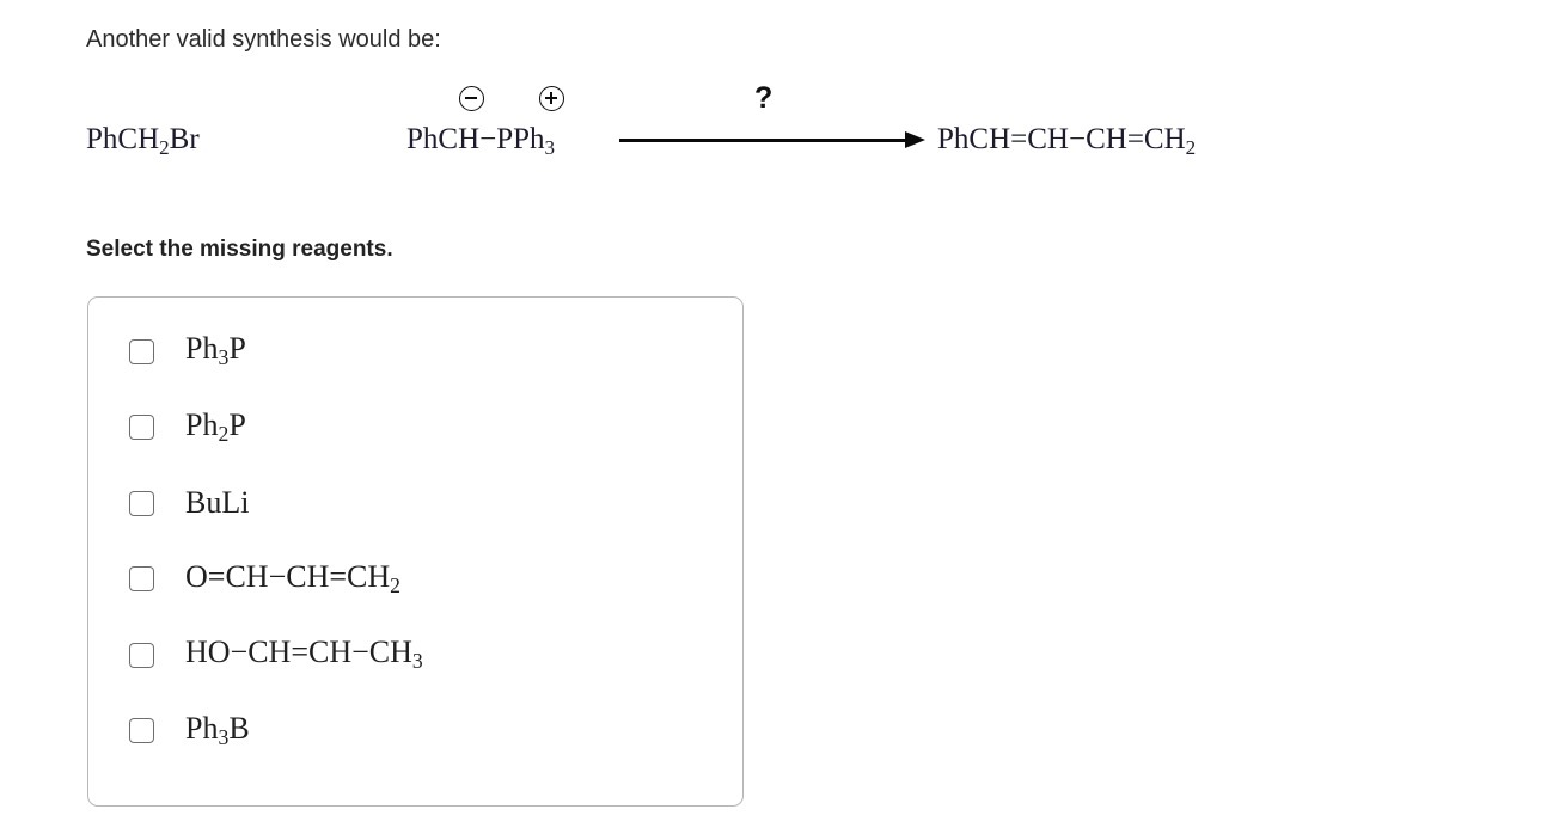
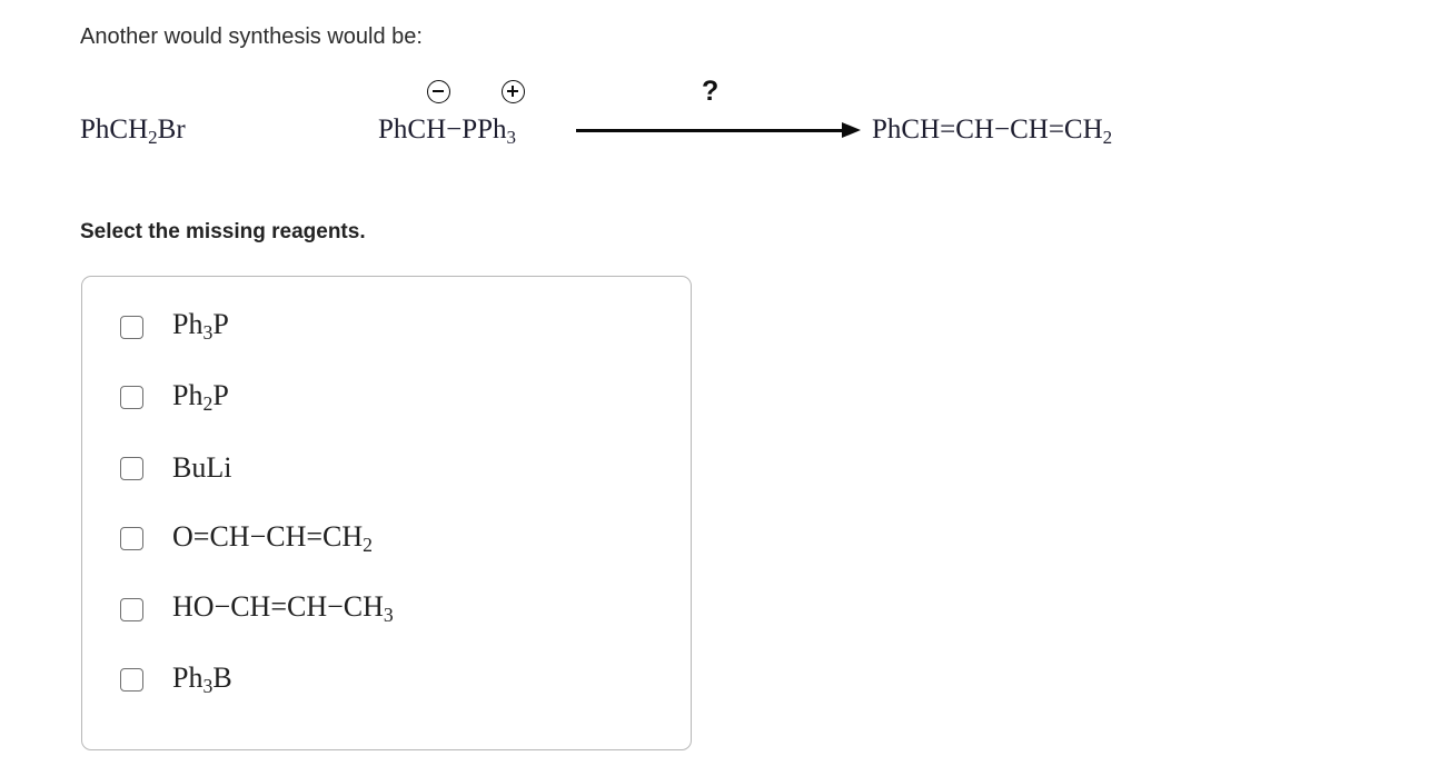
- Another valid synthesis would be:
+ Another would synthesis would be:
  PhCH2Br
  PhCH−PPh3
  ?
  PhCH=CH−CH=CH2
  Select the missing reagents.
  Ph3P
  Ph2P
  BuLi
  O=CH−CH=CH2
  HO−CH=CH−CH3
  Ph3B
